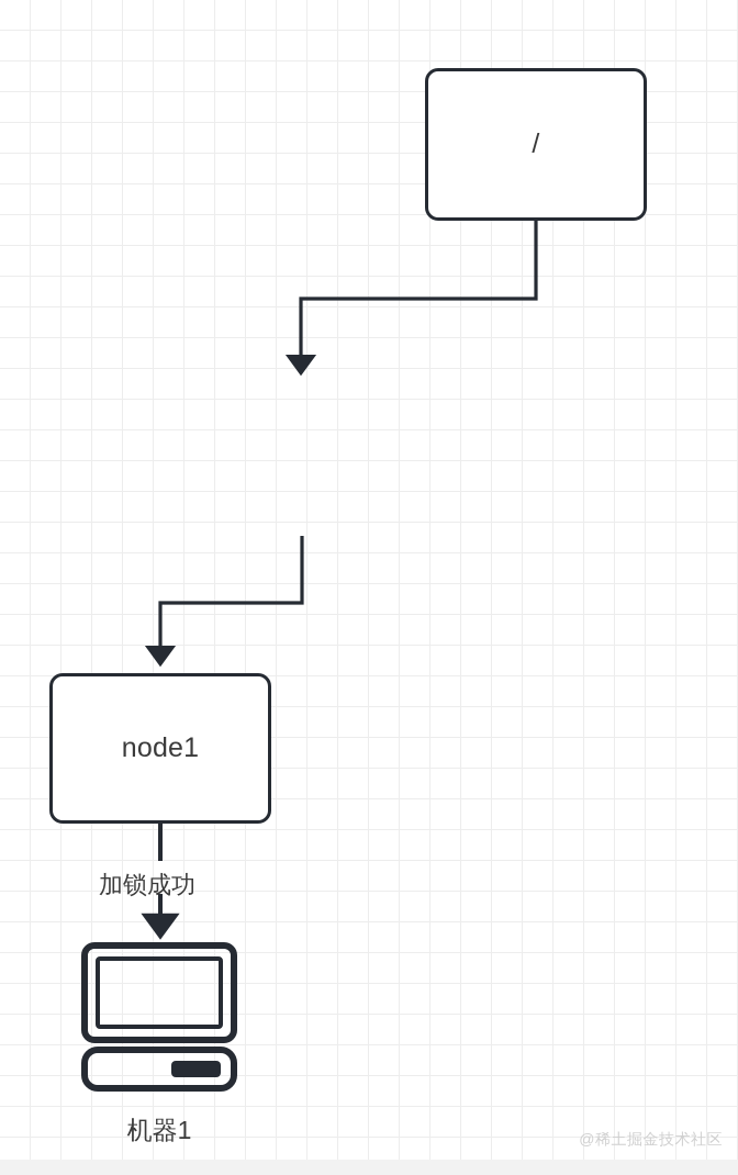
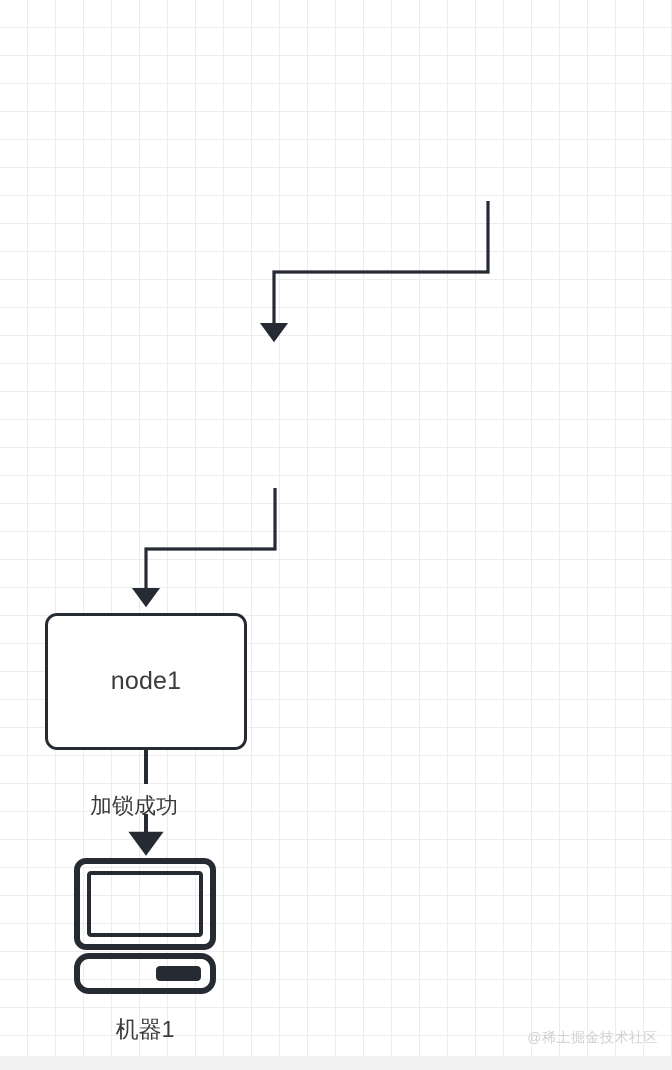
- /
  node1
  加锁成功
  机器1
  @稀土掘金技术社区
